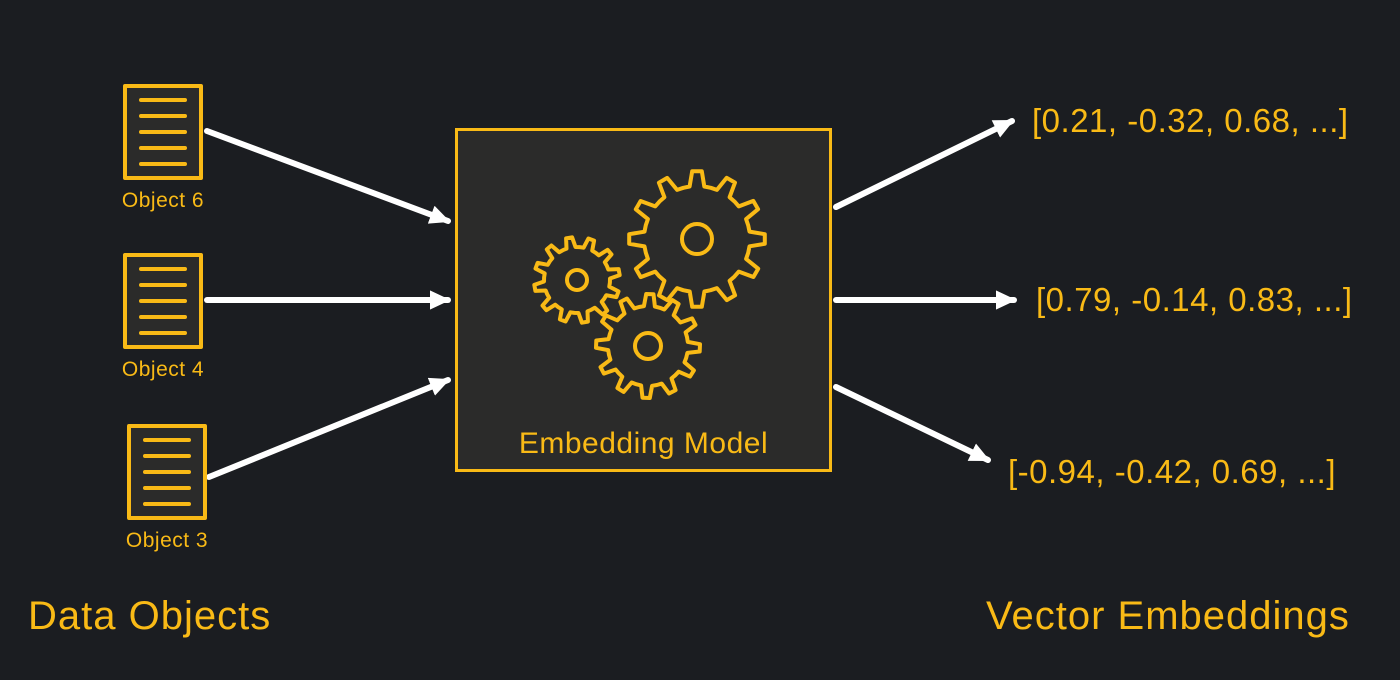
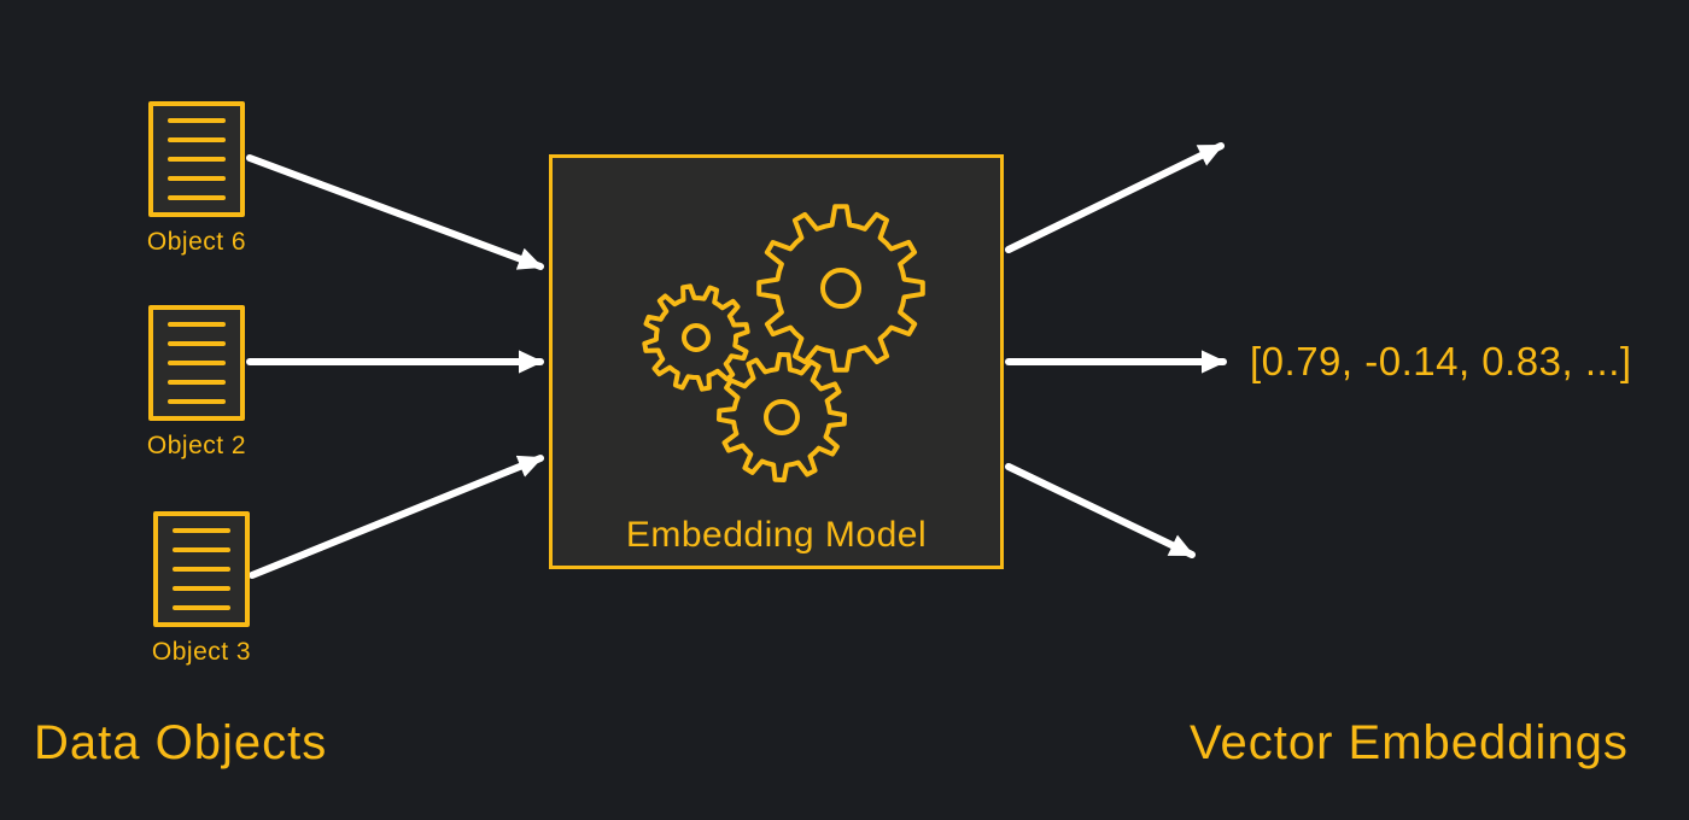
  Object 6
- Object 4
+ Object 2
  Object 3
  Embedding Model
- [0.21, -0.32, 0.68, ...]
  [0.79, -0.14, 0.83, ...]
- [-0.94, -0.42, 0.69, ...]
  Data Objects
  Vector Embeddings
